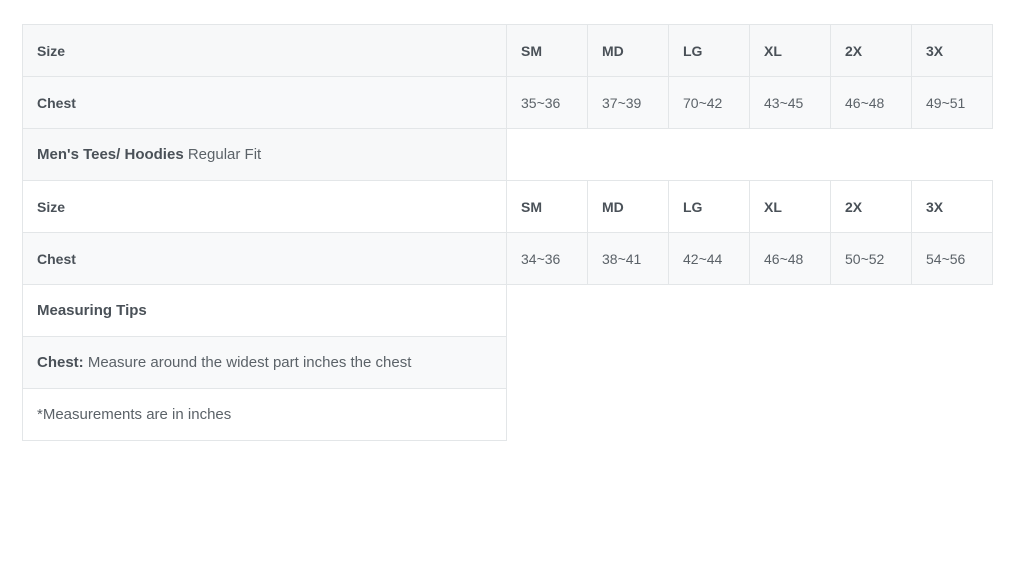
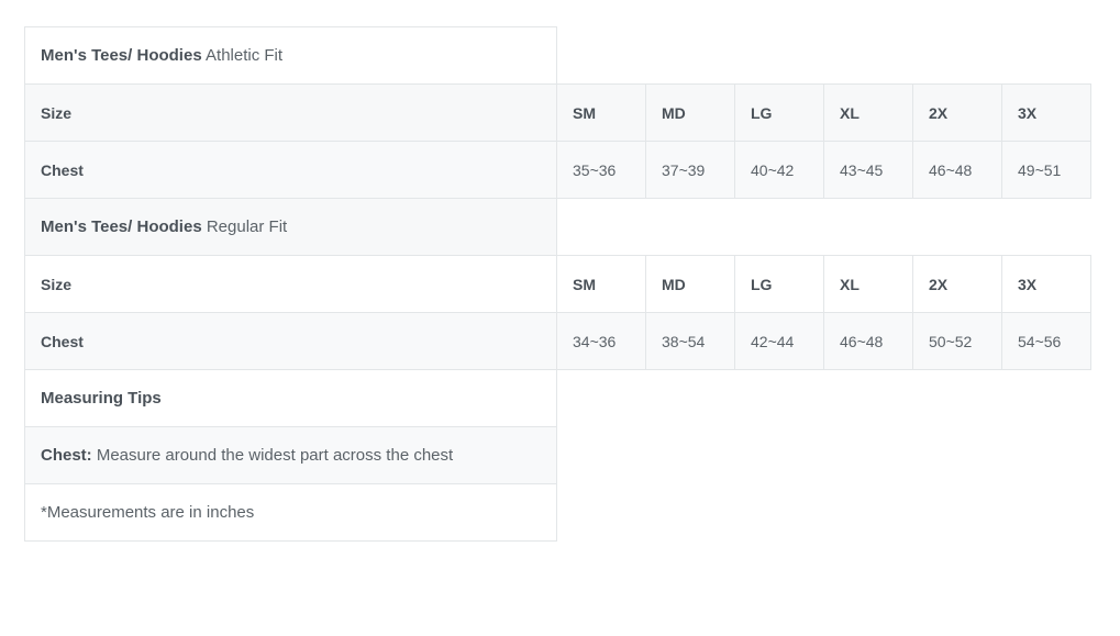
+ Men's Tees/ Hoodies Athletic Fit
  Size	SM	MD	LG	XL	2X	3X
- Chest	35~36	37~39	70~42	43~45	46~48	49~51
+ Chest	35~36	37~39	40~42	43~45	46~48	49~51
  Men's Tees/ Hoodies Regular Fit
  Size	SM	MD	LG	XL	2X	3X
- Chest	34~36	38~41	42~44	46~48	50~52	54~56
+ Chest	34~36	38~54	42~44	46~48	50~52	54~56
  Measuring Tips
- Chest: Measure around the widest part inches the chest
+ Chest: Measure around the widest part across the chest
  *Measurements are in inches
